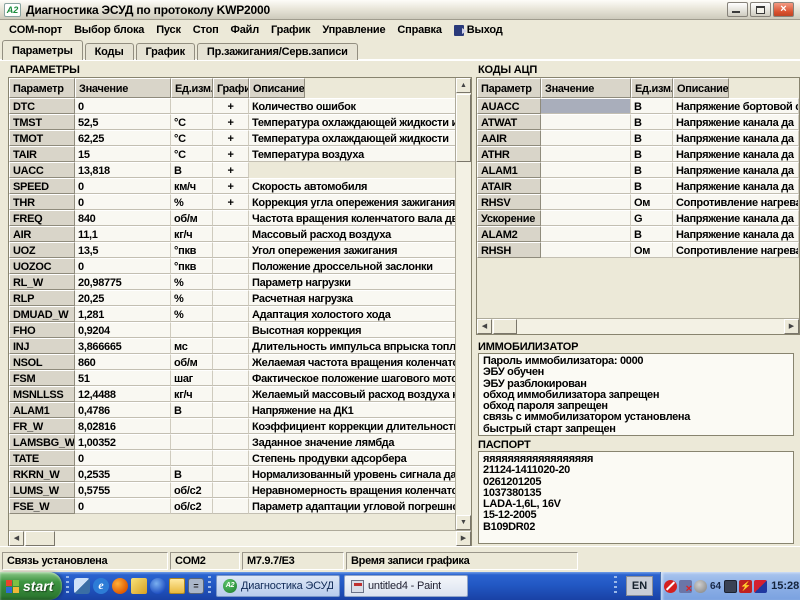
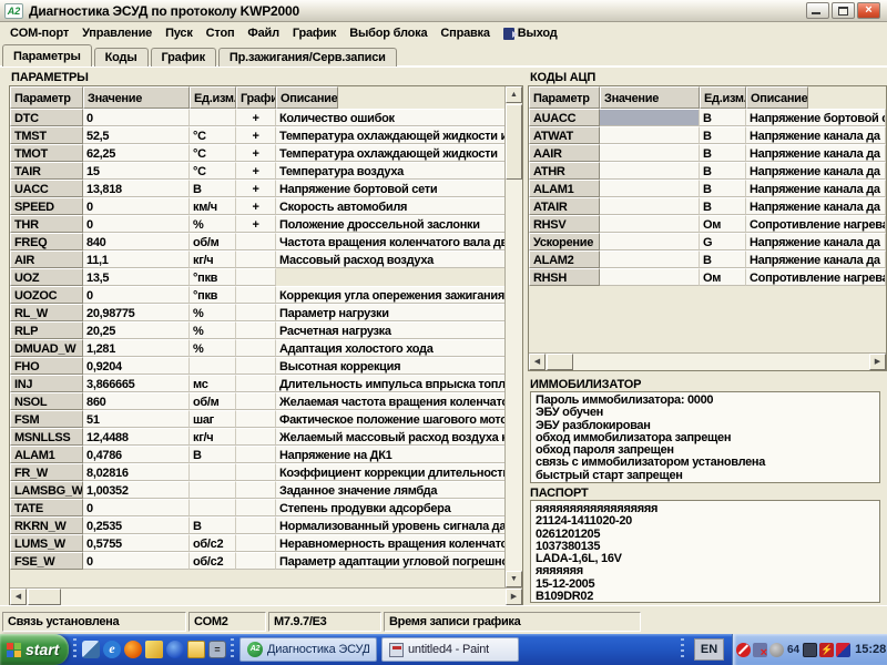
  A2
  Диагностика ЭСУД по протоколу KWP2000
  ×
  COM-порт
- Выбор блока
+ Управление
  Пуск
  Стоп
  Файл
  График
- Управление
+ Выбор блока
  Справка
  Выход
  Параметры
  Коды
  График
  Пр.зажигания/Серв.записи
  ПАРАМЕТРЫ
  Параметр
  Значение
  Ед.изм
  Графи
  Описание
  DTC
  0
  +
  Количество ошибок
  TMST
  52,5
  °C
  +
  Температура охлаждающей жидкости
  TMOT
  62,25
  °C
  +
  Температура охлаждающей жидкости
  TAIR
  15
  °C
  +
  Температура воздуха
  UACC
  13,818
  В
  +
+ Напряжение бортовой сети
  SPEED
  0
  км/ч
  +
  Скорость автомобиля
  THR
  0
  %
  +
- Коррекция угла опережения зажигания
+ Положение дроссельной заслонки
  FREQ
  840
  об/м
  Частота вращения коленчатого вала д
  AIR
  11,1
  кг/ч
  Массовый расход воздуха
  UOZ
  13,5
  °пкв
- Угол опережения зажигания
  UOZOC
  0
  °пкв
- Положение дроссельной заслонки
+ Коррекция угла опережения зажигания
  RL_W
  20,98775
  %
  Параметр нагрузки
  RLP
  20,25
  %
  Расчетная нагрузка
  DMUAD_W
  1,281
  %
  Адаптация холостого хода
  FHO
  0,9204
  Высотная коррекция
  INJ
  3,866665
  мс
  Длительность импульса впрыска топл
  NSOL
  860
  об/м
  Желаемая частота вращения коленчат
  FSM
  51
  шаг
  Фактическое положение шагового мот
  MSNLLSS
  12,4488
  кг/ч
  Желаемый массовый расход воздуха
  ALAM1
  0,4786
  В
  Напряжение на ДК1
  FR_W
  8,02816
  Коэффициент коррекции длительност
  LAMSBG_W
  1,00352
  Заданное значение лямбда
  TATE
  0
  Степень продувки адсорбера
  RKRN_W
  0,2535
  В
  Нормализованный уровень сигнала да
  LUMS_W
  0,5755
  об/с2
  Неравномерность вращения коленчат
  FSE_W
  0
  об/с2
  Параметр адаптации угловой погрешн
  КОДЫ АЦП
  Параметр
  Значение
  Ед.изм
  Описание
  AUACC
  В
  Напряжение бортовой с
  ATWAT
  В
  Напряжение канала да
  AAIR
  В
  Напряжение канала да
  ATHR
  В
  Напряжение канала да
  ALAM1
  В
  Напряжение канала да
  ATAIR
  В
  Напряжение канала да
  RHSV
  Ом
  Сопротивление нагрева
  Ускорение
  G
  Напряжение канала да
  ALAM2
  В
  Напряжение канала да
  RHSH
  Ом
  Сопротивление нагрева
  ИММОБИЛИЗАТОР
  Пароль иммобилизатора: 0000
  ЭБУ обучен
  ЭБУ разблокирован
  обход иммобилизатора запрещен
  обход пароля запрещен
  связь с иммобилизатором установлена
  быстрый старт запрещен
  ПАСПОРТ
  яяяяяяяяяяяяяяяяяя
  21124-1411020-20
  0261201205
  1037380135
  LADA-1,6L, 16V
+ яяяяяяя
  15-12-2005
  B109DR02
  Связь установлена
  COM2
  M7.9.7/E3
  Время записи графика
  start
  EN
  64
  ⚡
  15:28
  e
  =
  Диагностика ЭСУД
  untitled4 - Paint
